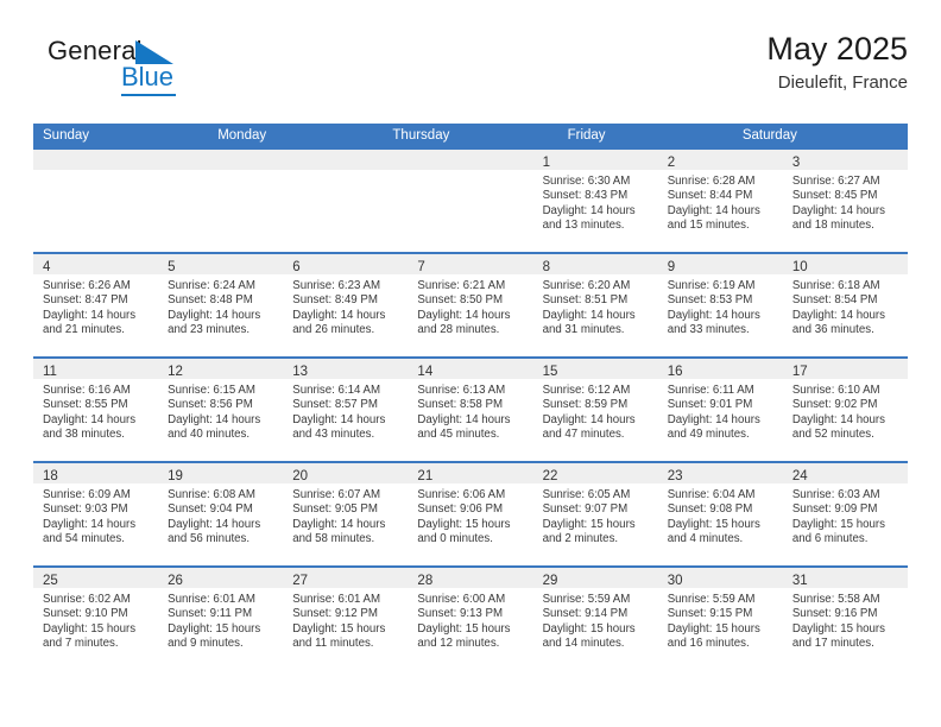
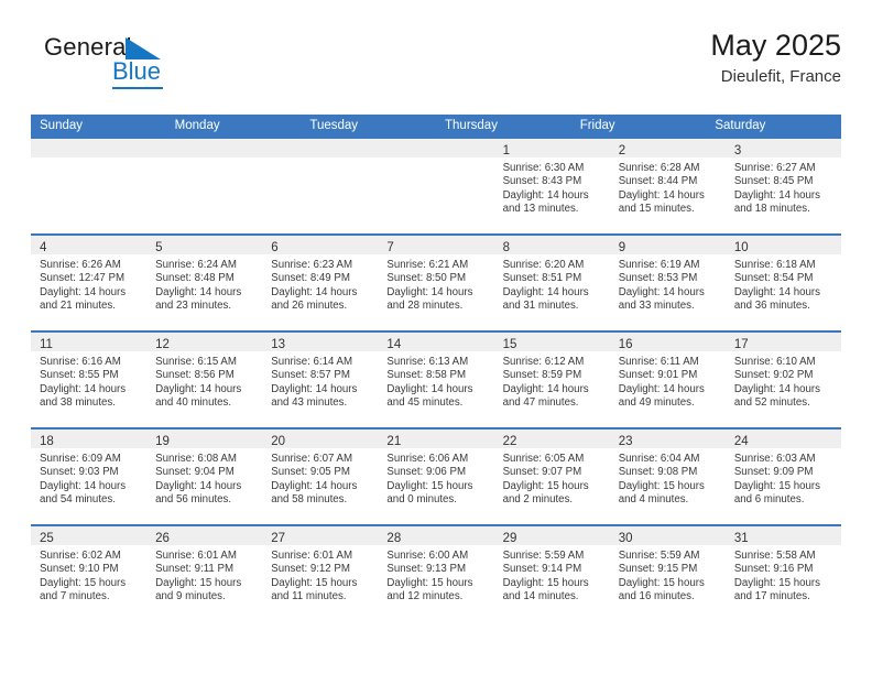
  General
  Blue
  May 2025
  Dieulefit, France
  Sunday
  Monday
+ Tuesday
  Thursday
  Friday
  Saturday
  1
  Sunrise: 6:30 AM
  Sunset: 8:43 PM
  Daylight: 14 hours
  and 13 minutes.
  2
  Sunrise: 6:28 AM
  Sunset: 8:44 PM
  Daylight: 14 hours
  and 15 minutes.
  3
  Sunrise: 6:27 AM
  Sunset: 8:45 PM
  Daylight: 14 hours
  and 18 minutes.
  4
  Sunrise: 6:26 AM
- Sunset: 8:47 PM
+ Sunset: 12:47 PM
  Daylight: 14 hours
  and 21 minutes.
  5
  Sunrise: 6:24 AM
  Sunset: 8:48 PM
  Daylight: 14 hours
  and 23 minutes.
  6
  Sunrise: 6:23 AM
  Sunset: 8:49 PM
  Daylight: 14 hours
  and 26 minutes.
  7
  Sunrise: 6:21 AM
  Sunset: 8:50 PM
  Daylight: 14 hours
  and 28 minutes.
  8
  Sunrise: 6:20 AM
  Sunset: 8:51 PM
  Daylight: 14 hours
  and 31 minutes.
  9
  Sunrise: 6:19 AM
  Sunset: 8:53 PM
  Daylight: 14 hours
  and 33 minutes.
  10
  Sunrise: 6:18 AM
  Sunset: 8:54 PM
  Daylight: 14 hours
  and 36 minutes.
  11
  Sunrise: 6:16 AM
  Sunset: 8:55 PM
  Daylight: 14 hours
  and 38 minutes.
  12
  Sunrise: 6:15 AM
  Sunset: 8:56 PM
  Daylight: 14 hours
  and 40 minutes.
  13
  Sunrise: 6:14 AM
  Sunset: 8:57 PM
  Daylight: 14 hours
  and 43 minutes.
  14
  Sunrise: 6:13 AM
  Sunset: 8:58 PM
  Daylight: 14 hours
  and 45 minutes.
  15
  Sunrise: 6:12 AM
  Sunset: 8:59 PM
  Daylight: 14 hours
  and 47 minutes.
  16
  Sunrise: 6:11 AM
  Sunset: 9:01 PM
  Daylight: 14 hours
  and 49 minutes.
  17
  Sunrise: 6:10 AM
  Sunset: 9:02 PM
  Daylight: 14 hours
  and 52 minutes.
  18
  Sunrise: 6:09 AM
  Sunset: 9:03 PM
  Daylight: 14 hours
  and 54 minutes.
  19
  Sunrise: 6:08 AM
  Sunset: 9:04 PM
  Daylight: 14 hours
  and 56 minutes.
  20
  Sunrise: 6:07 AM
  Sunset: 9:05 PM
  Daylight: 14 hours
  and 58 minutes.
  21
  Sunrise: 6:06 AM
  Sunset: 9:06 PM
  Daylight: 15 hours
  and 0 minutes.
  22
  Sunrise: 6:05 AM
  Sunset: 9:07 PM
  Daylight: 15 hours
  and 2 minutes.
  23
  Sunrise: 6:04 AM
  Sunset: 9:08 PM
  Daylight: 15 hours
  and 4 minutes.
  24
  Sunrise: 6:03 AM
  Sunset: 9:09 PM
  Daylight: 15 hours
  and 6 minutes.
  25
  Sunrise: 6:02 AM
  Sunset: 9:10 PM
  Daylight: 15 hours
  and 7 minutes.
  26
  Sunrise: 6:01 AM
  Sunset: 9:11 PM
  Daylight: 15 hours
  and 9 minutes.
  27
  Sunrise: 6:01 AM
  Sunset: 9:12 PM
  Daylight: 15 hours
  and 11 minutes.
  28
  Sunrise: 6:00 AM
  Sunset: 9:13 PM
  Daylight: 15 hours
  and 12 minutes.
  29
  Sunrise: 5:59 AM
  Sunset: 9:14 PM
  Daylight: 15 hours
  and 14 minutes.
  30
  Sunrise: 5:59 AM
  Sunset: 9:15 PM
  Daylight: 15 hours
  and 16 minutes.
  31
  Sunrise: 5:58 AM
  Sunset: 9:16 PM
  Daylight: 15 hours
  and 17 minutes.
